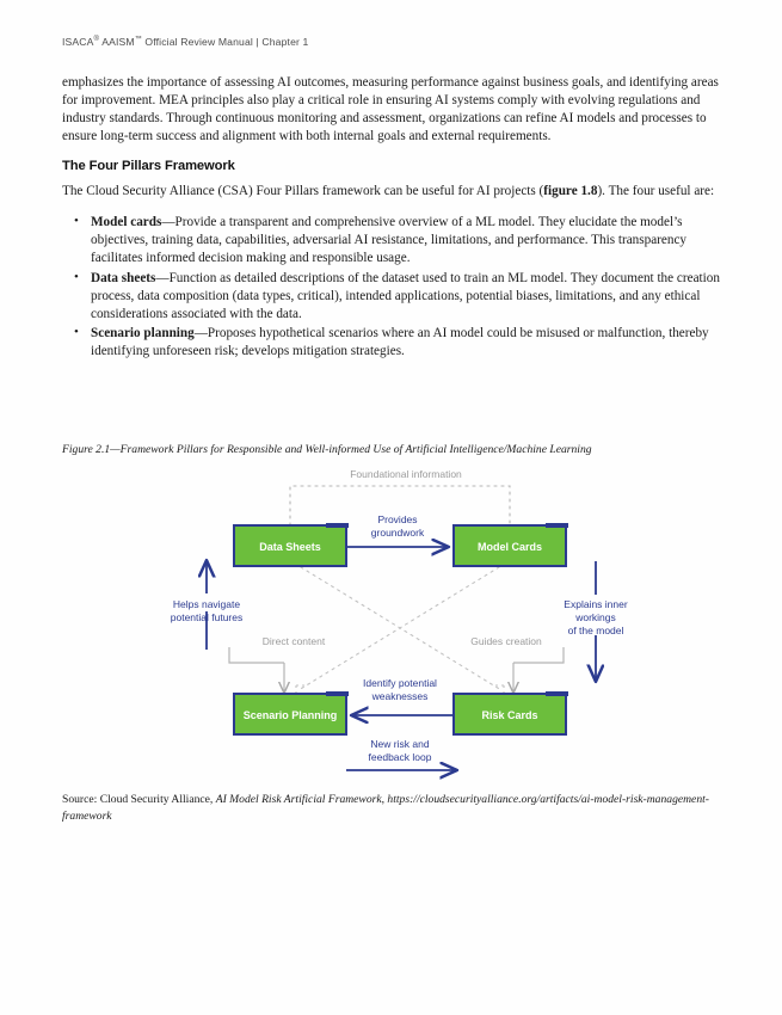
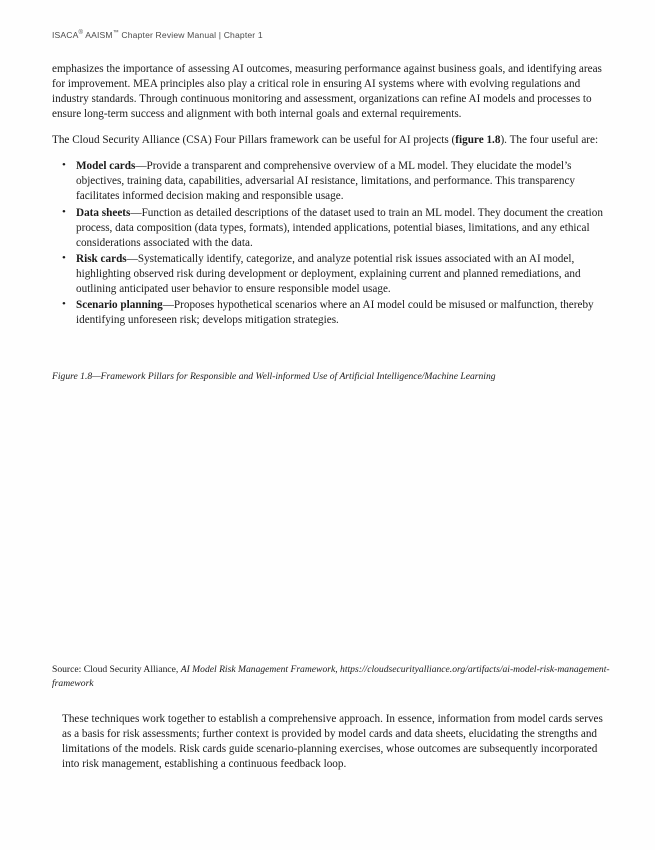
- ISACA AAISM Official Review Manual | Chapter 1
+ ISACA AAISM Chapter Review Manual | Chapter 1
- emphasizes the importance of assessing AI outcomes, measuring performance against business goals, and identifying areas for improvement. MEA principles also play a critical role in ensuring AI systems comply with evolving regulations and industry standards. Through continuous monitoring and assessment, organizations can refine AI models and processes to ensure long-term success and alignment with both internal goals and external requirements.
+ emphasizes the importance of assessing AI outcomes, measuring performance against business goals, and identifying areas for improvement. MEA principles also play a critical role in ensuring AI systems where with evolving regulations and industry standards. Through continuous monitoring and assessment, organizations can refine AI models and processes to ensure long-term success and alignment with both internal goals and external requirements.
- The Four Pillars Framework
  The Cloud Security Alliance (CSA) Four Pillars framework can be useful for AI projects (figure 1.8). The four useful are:
  Model cards—Provide a transparent and comprehensive overview of a ML model. They elucidate the model’s objectives, training data, capabilities, adversarial AI resistance, limitations, and performance. This transparency facilitates informed decision making and responsible usage.
- Data sheets—Function as detailed descriptions of the dataset used to train an ML model. They document the creation process, data composition (data types, critical), intended applications, potential biases, limitations, and any ethical considerations associated with the data.
+ Data sheets—Function as detailed descriptions of the dataset used to train an ML model. They document the creation process, data composition (data types, formats), intended applications, potential biases, limitations, and any ethical considerations associated with the data.
+ Risk cards—Systematically identify, categorize, and analyze potential risk issues associated with an AI model, highlighting observed risk during development or deployment, explaining current and planned remediations, and outlining anticipated user behavior to ensure responsible model usage.
  Scenario planning—Proposes hypothetical scenarios where an AI model could be misused or malfunction, thereby identifying unforeseen risk; develops mitigation strategies.
- Figure 2.1—Framework Pillars for Responsible and Well-informed Use of Artificial Intelligence/Machine Learning
+ Figure 1.8—Framework Pillars for Responsible and Well-informed Use of Artificial Intelligence/Machine Learning
- Data Sheets
- Model Cards
- Scenario Planning
- Risk Cards
- Foundational information
- Provides
- groundwork
- Helps navigate
- potential futures
- Explains inner
- workings
- of the model
- Direct content
- Guides creation
- Identify potential
- weaknesses
- New risk and
- feedback loop
- Source: Cloud Security Alliance, AI Model Risk Artificial Framework, https://cloudsecurityalliance.org/artifacts/ai-model-risk-management-framework
+ Source: Cloud Security Alliance, AI Model Risk Management Framework, https://cloudsecurityalliance.org/artifacts/ai-model-risk-management-framework
+ These techniques work together to establish a comprehensive approach. In essence, information from model cards serves as a basis for risk assessments; further context is provided by model cards and data sheets, elucidating the strengths and limitations of the models. Risk cards guide scenario-planning exercises, whose outcomes are subsequently incorporated into risk management, establishing a continuous feedback loop.
